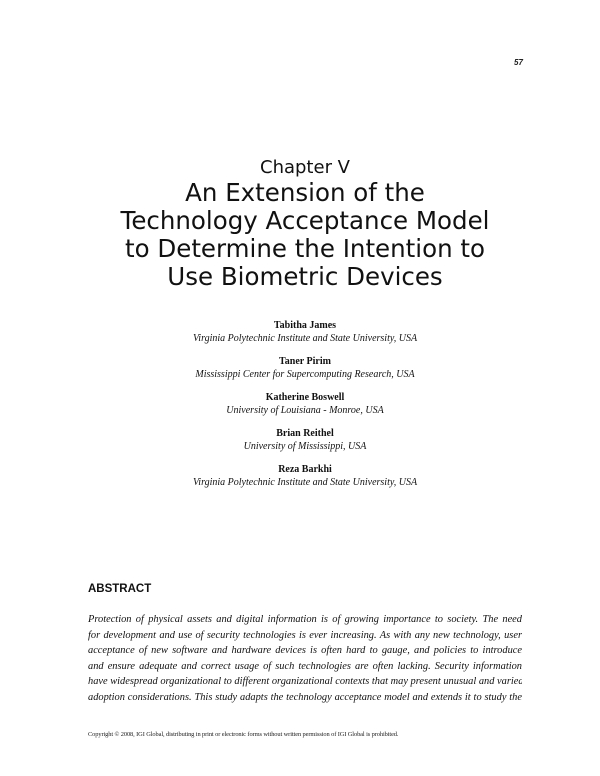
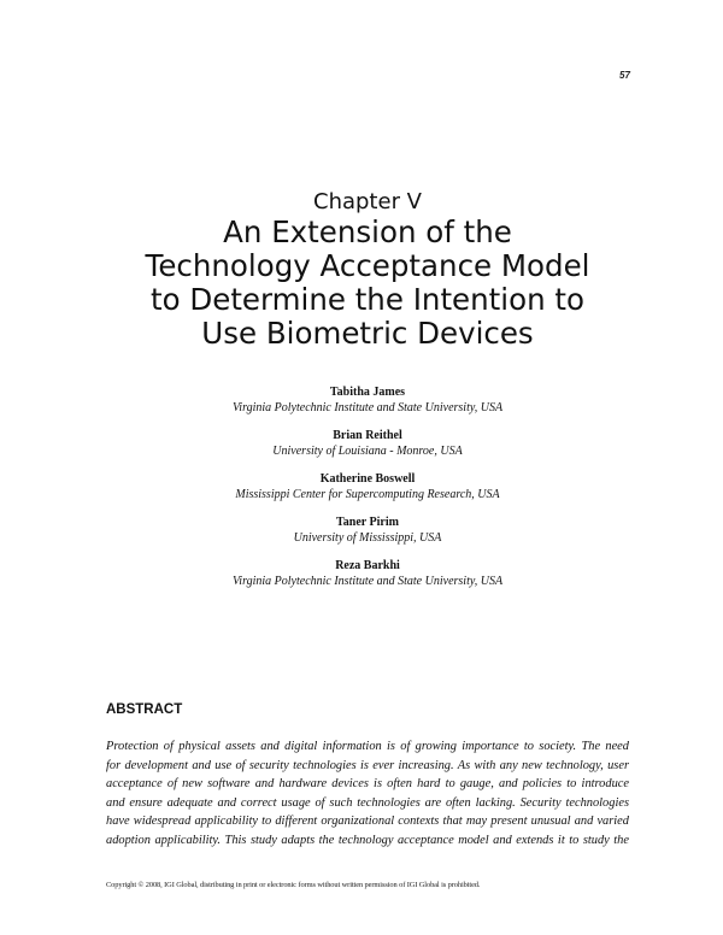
  57
  Chapter V
  An Extension of the
  Technology Acceptance Model
  to Determine the Intention to
  Use Biometric Devices
  Tabitha James
  Virginia Polytechnic Institute and State University, USA
- Taner Pirim
+ Brian Reithel
- Mississippi Center for Supercomputing Research, USA
+ University of Louisiana - Monroe, USA
  Katherine Boswell
- University of Louisiana - Monroe, USA
+ Mississippi Center for Supercomputing Research, USA
- Brian Reithel
+ Taner Pirim
  University of Mississippi, USA
  Reza Barkhi
  Virginia Polytechnic Institute and State University, USA
  ABSTRACT
  Protection of physical assets and digital information is of growing importance to society. The need
  for development and use of security technologies is ever increasing. As with any new technology, user
  acceptance of new software and hardware devices is often hard to gauge, and policies to introduce
- and ensure adequate and correct usage of such technologies are often lacking. Security information
+ and ensure adequate and correct usage of such technologies are often lacking. Security technologies
- have widespread organizational to different organizational contexts that may present unusual and varied
+ have widespread applicability to different organizational contexts that may present unusual and varied
- adoption considerations. This study adapts the technology acceptance model and extends it to study the
+ adoption applicability. This study adapts the technology acceptance model and extends it to study the
